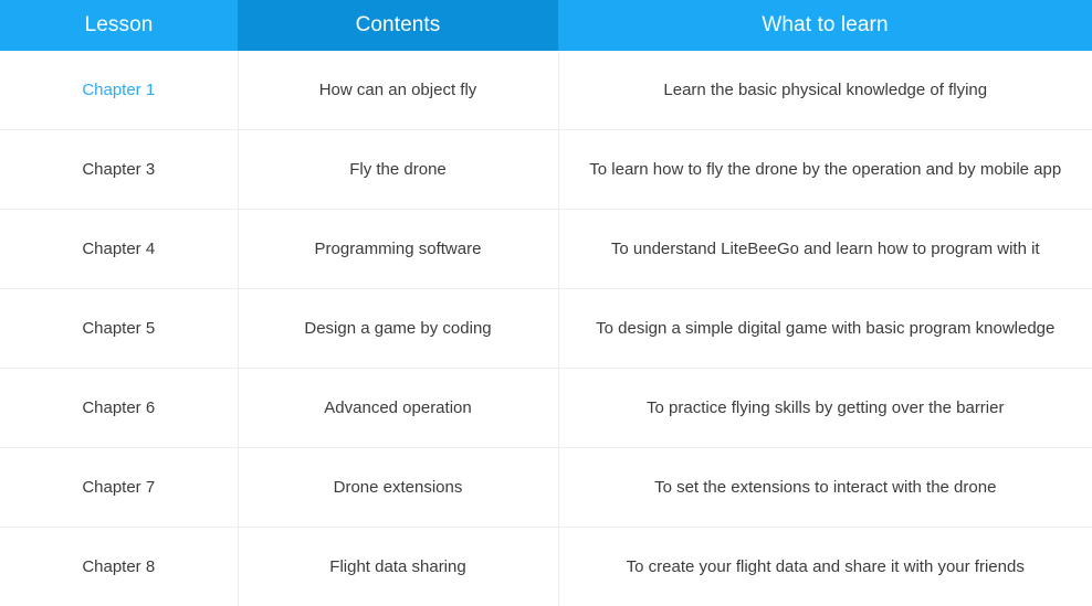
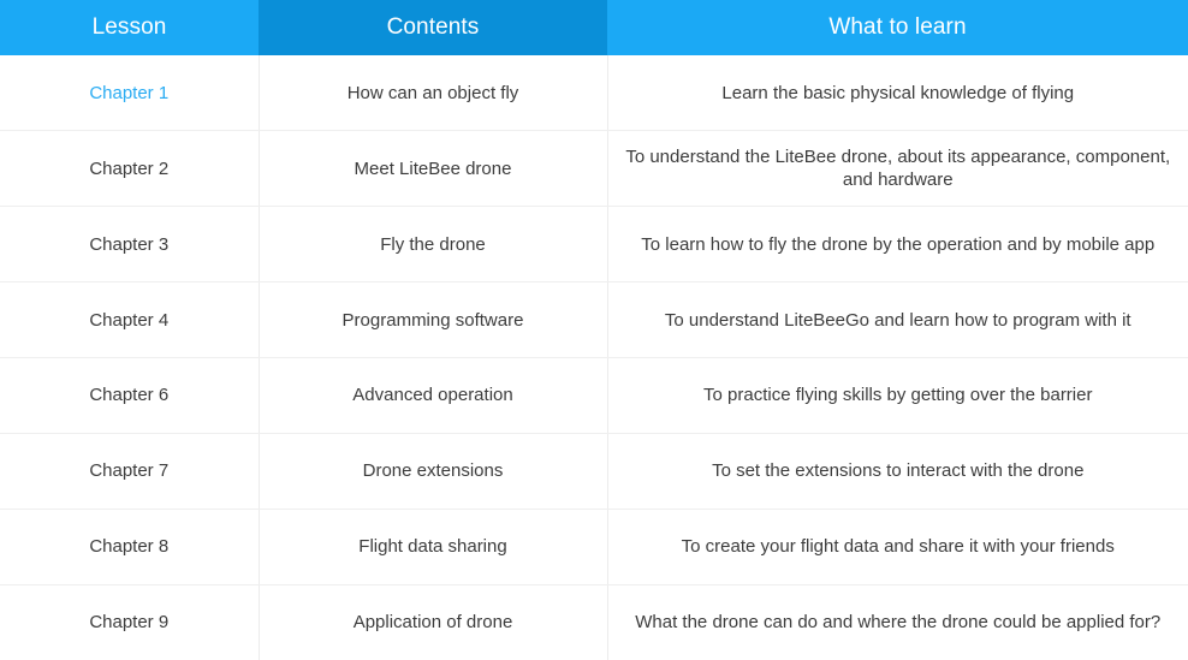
  Lesson	Contents	What to learn
  Chapter 1	How can an object fly	Learn the basic physical knowledge of flying
+ Chapter 2	Meet LiteBee drone	To understand the LiteBee drone, about its appearance, component, and hardware
  Chapter 3	Fly the drone	To learn how to fly the drone by the operation and by mobile app
  Chapter 4	Programming software	To understand LiteBeeGo and learn how to program with it
- Chapter 5	Design a game by coding	To design a simple digital game with basic program knowledge
  Chapter 6	Advanced operation	To practice flying skills by getting over the barrier
  Chapter 7	Drone extensions	To set the extensions to interact with the drone
  Chapter 8	Flight data sharing	To create your flight data and share it with your friends
+ Chapter 9	Application of drone	What the drone can do and where the drone could be applied for?
